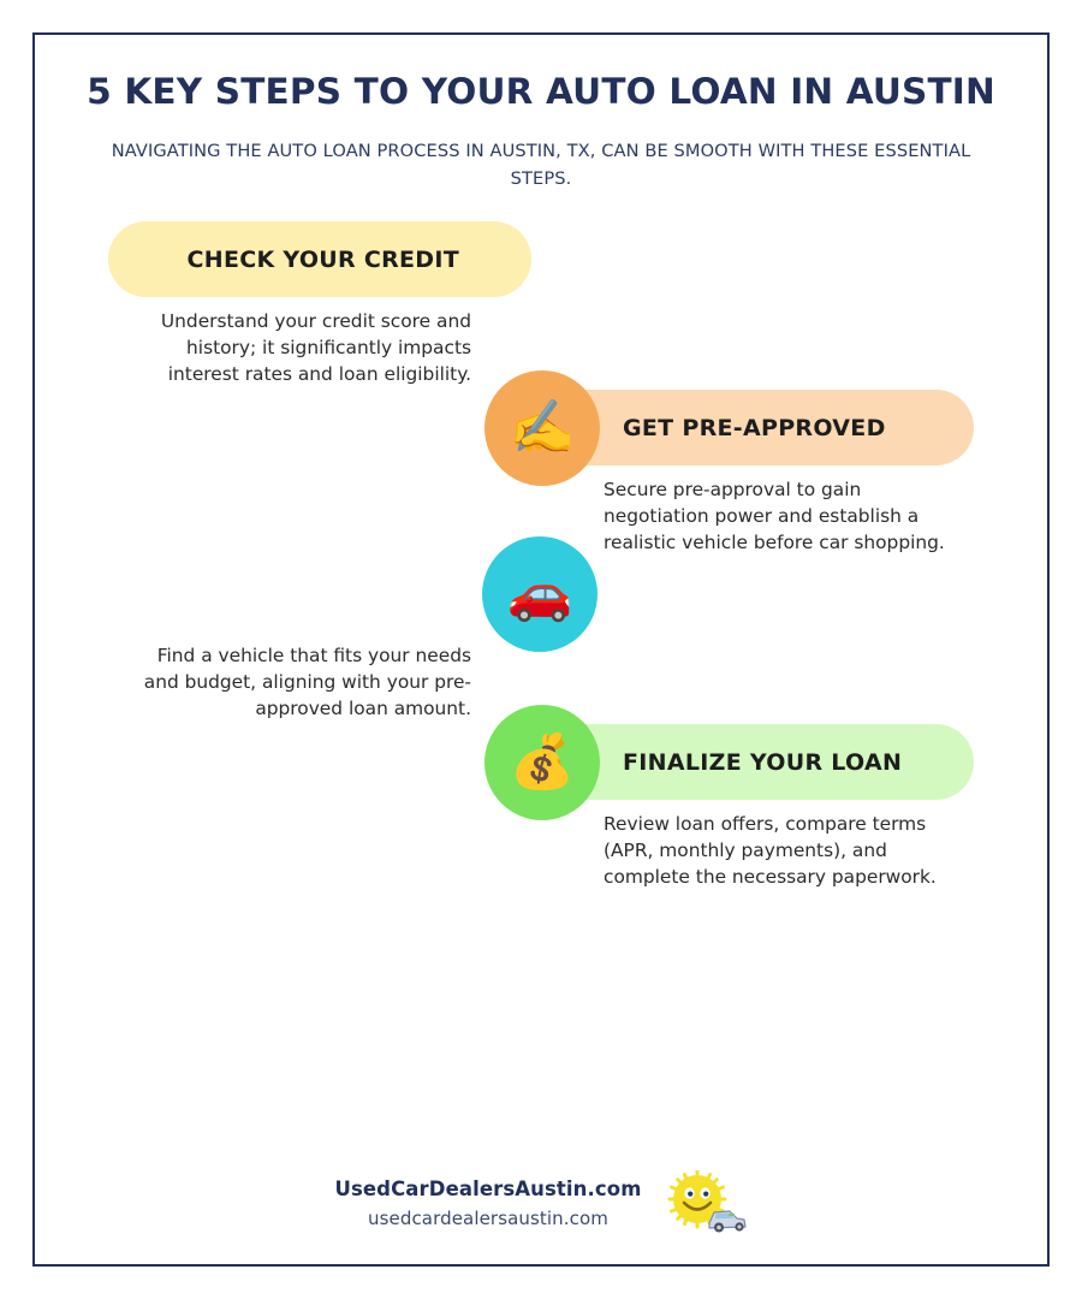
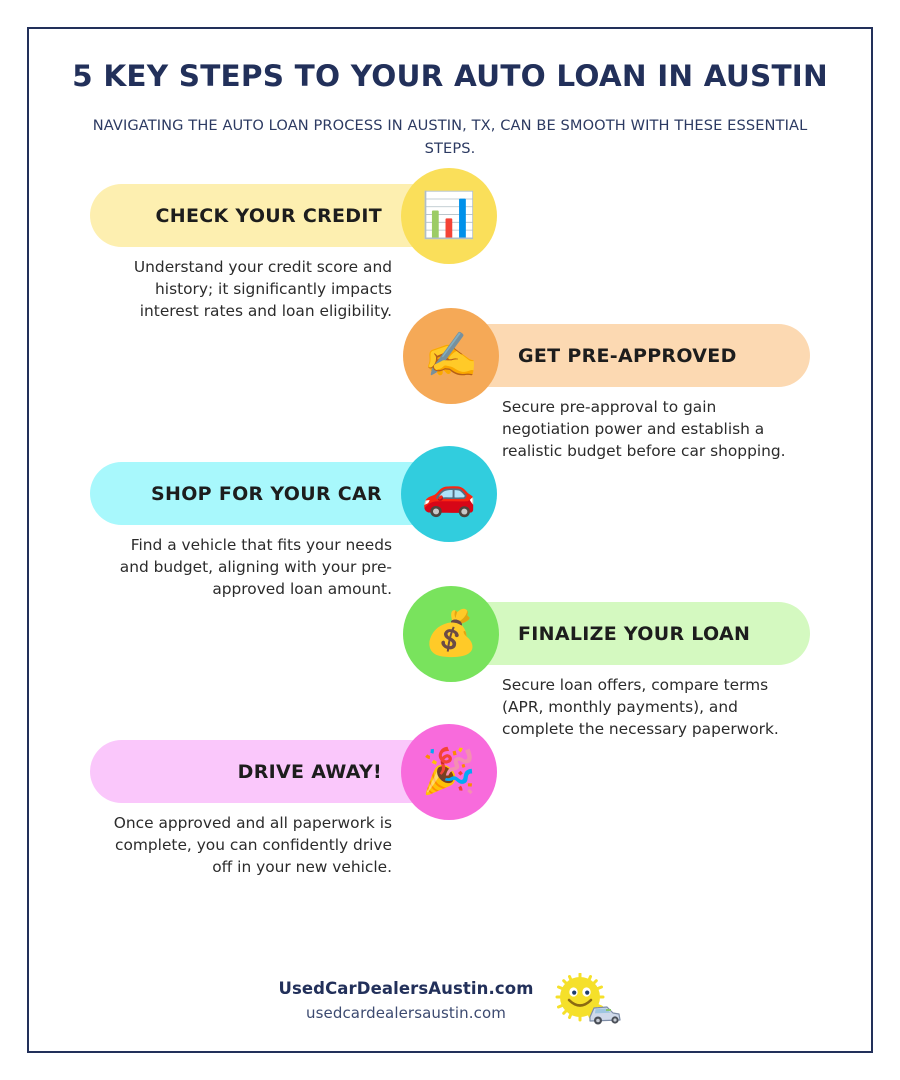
  5 KEY STEPS TO YOUR AUTO LOAN IN AUSTIN
  NAVIGATING THE AUTO LOAN PROCESS IN AUSTIN, TX, CAN BE SMOOTH WITH THESE ESSENTIAL STEPS.
  CHECK YOUR CREDIT
+ 📊
  Understand your credit score and history; it significantly impacts interest rates and loan eligibility.
  GET PRE-APPROVED
  ✍️
- Secure pre-approval to gain negotiation power and establish a realistic vehicle before car shopping.
+ Secure pre-approval to gain negotiation power and establish a realistic budget before car shopping.
+ SHOP FOR YOUR CAR
  🚗
  Find a vehicle that fits your needs and budget, aligning with your pre-approved loan amount.
  FINALIZE YOUR LOAN
  💰
- Review loan offers, compare terms (APR, monthly payments), and complete the necessary paperwork.
+ Secure loan offers, compare terms (APR, monthly payments), and complete the necessary paperwork.
+ DRIVE AWAY!
+ 🎉
+ Once approved and all paperwork is complete, you can confidently drive off in your new vehicle.
  UsedCarDealersAustin.com
  usedcardealersaustin.com
